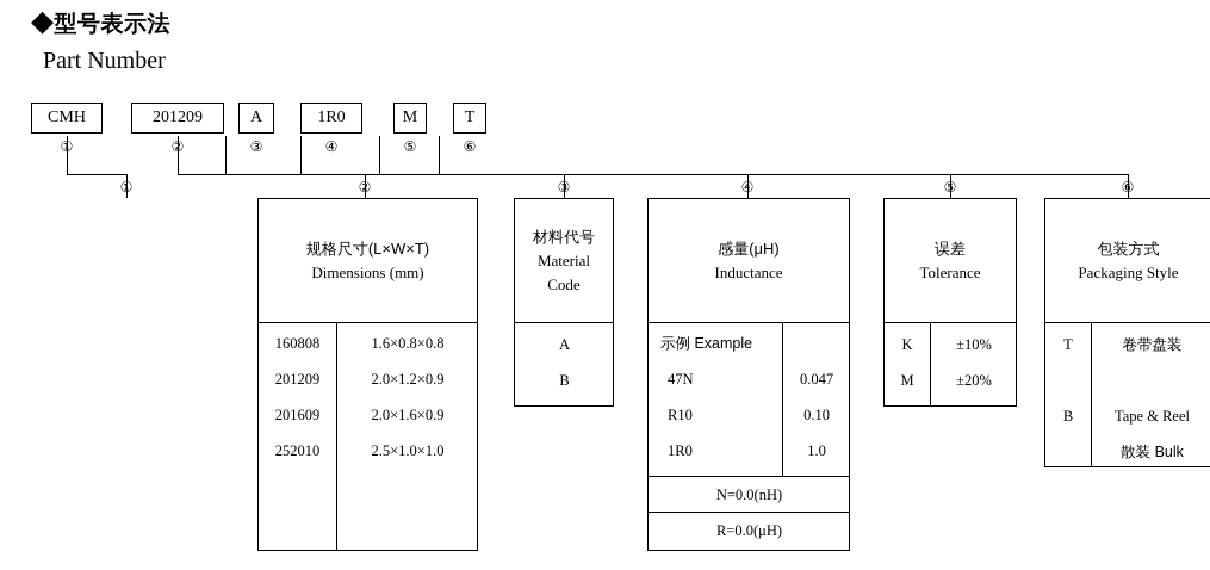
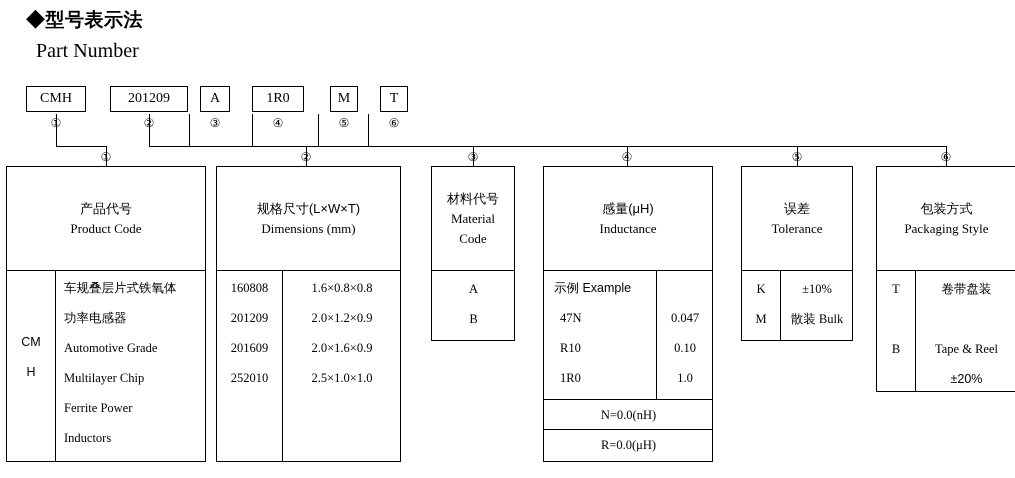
  ◆型号表示法
  Part Number
  CMH
  201209
  A
  ③
  1R0
  ④
  M
  ⑤
  T
  ⑥
+ 产品代号
+ Product Code
+ CM
+ H
+ 车规叠层片式铁氧体
+ 功率电感器
+ Automotive Grade
+ Multilayer Chip
+ Ferrite Power
+ Inductors
  规格尺寸(L×W×T)
  Dimensions (mm)
  160808
  201209
  201609
  252010
  1.6×0.8×0.8
  2.0×1.2×0.9
  2.0×1.6×0.9
  2.5×1.0×1.0
  材料代号
  Material
  Code
  A
  B
  感量(μH)
  Inductance
  示例 Example
  47N
  R10
  1R0
  0.047
  0.10
  1.0
  N=0.0(nH)
  R=0.0(μH)
  误差
  Tolerance
  K
  M
  ±10%
- ±20%
+ 散装 Bulk
  包装方式
  Packaging Style
  T
  B
  卷带盘装
  Tape & Reel
- 散装 Bulk
+ ±20%
